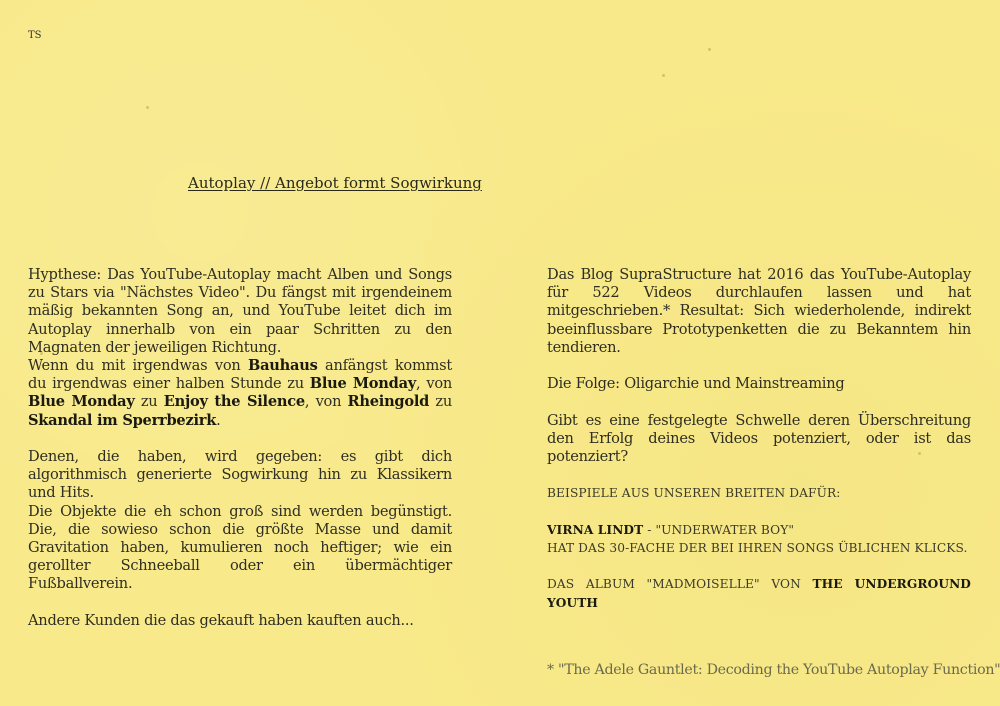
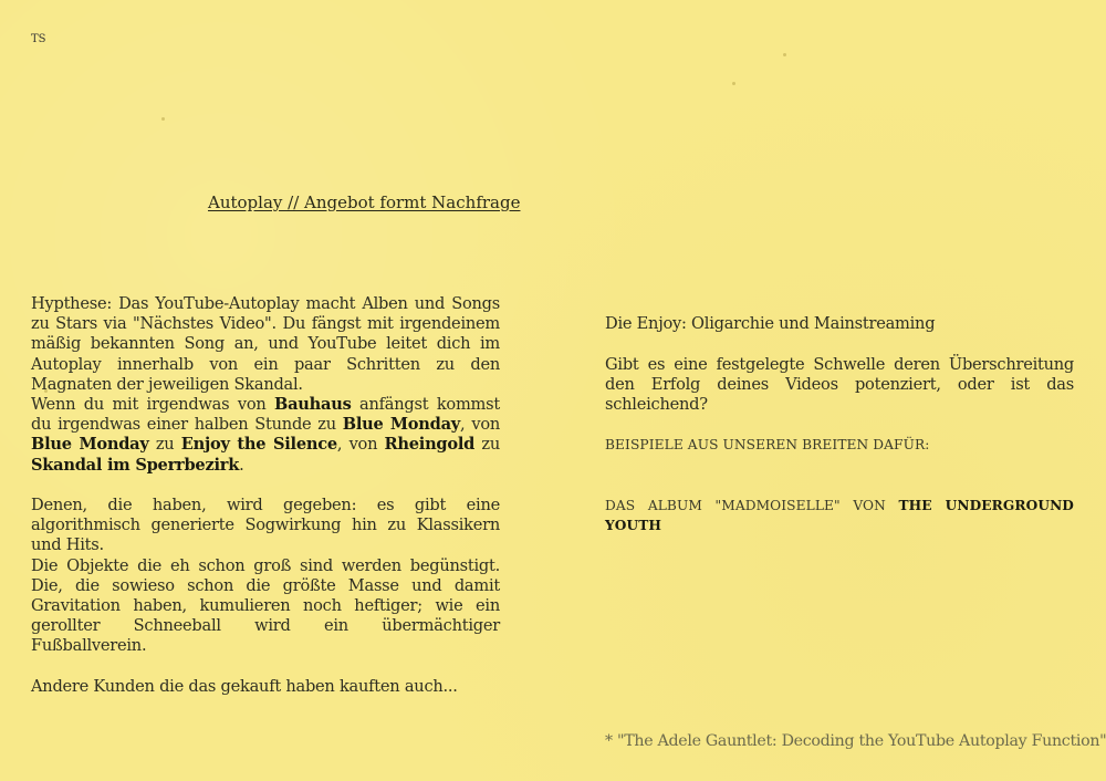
  TS
- Autoplay // Angebot formt Sogwirkung
+ Autoplay // Angebot formt Nachfrage
- Hypthese: Das YouTube-Autoplay macht Alben und Songs zu Stars via "Nächstes Video". Du fängst mit irgendeinem mäßig bekannten Song an, und YouTube leitet dich im Autoplay innerhalb von ein paar Schritten zu den Magnaten der jeweiligen Richtung.
+ Hypthese: Das YouTube-Autoplay macht Alben und Songs zu Stars via "Nächstes Video". Du fängst mit irgendeinem mäßig bekannten Song an, und YouTube leitet dich im Autoplay innerhalb von ein paar Schritten zu den Magnaten der jeweiligen Skandal.
  Wenn du mit irgendwas von Bauhaus anfängst kommst du irgendwas einer halben Stunde zu Blue Monday, von Blue Monday zu Enjoy the Silence, von Rheingold zu Skandal im Sperrbezirk.
- Denen, die haben, wird gegeben: es gibt dich algorithmisch generierte Sogwirkung hin zu Klassikern und Hits.
+ Denen, die haben, wird gegeben: es gibt eine algorithmisch generierte Sogwirkung hin zu Klassikern und Hits.
- Die Objekte die eh schon groß sind werden begünstigt. Die, die sowieso schon die größte Masse und damit Gravitation haben, kumulieren noch heftiger; wie ein gerollter Schneeball oder ein übermächtiger Fußballverein.
+ Die Objekte die eh schon groß sind werden begünstigt. Die, die sowieso schon die größte Masse und damit Gravitation haben, kumulieren noch heftiger; wie ein gerollter Schneeball wird ein übermächtiger Fußballverein.
  Andere Kunden die das gekauft haben kauften auch...
- Das Blog SupraStructure hat 2016 das YouTube-Autoplay für 522 Videos durchlaufen lassen und hat mitgeschrieben.* Resultat: Sich wiederholende, indirekt beeinflussbare Prototypenketten die zu Bekanntem hin tendieren.
- Die Folge: Oligarchie und Mainstreaming
+ Die Enjoy: Oligarchie und Mainstreaming
- Gibt es eine festgelegte Schwelle deren Überschreitung den Erfolg deines Videos potenziert, oder ist das potenziert?
+ Gibt es eine festgelegte Schwelle deren Überschreitung den Erfolg deines Videos potenziert, oder ist das schleichend?
  BEISPIELE AUS UNSEREN BREITEN DAFÜR:
- VIRNA LINDT - "UNDERWATER BOY"
- HAT DAS 30-FACHE DER BEI IHREN SONGS ÜBLICHEN KLICKS.
  DAS ALBUM "MADMOISELLE" VON THE UNDERGROUND YOUTH
  * "The Adele Gauntlet: Decoding the YouTube Autoplay Function"
